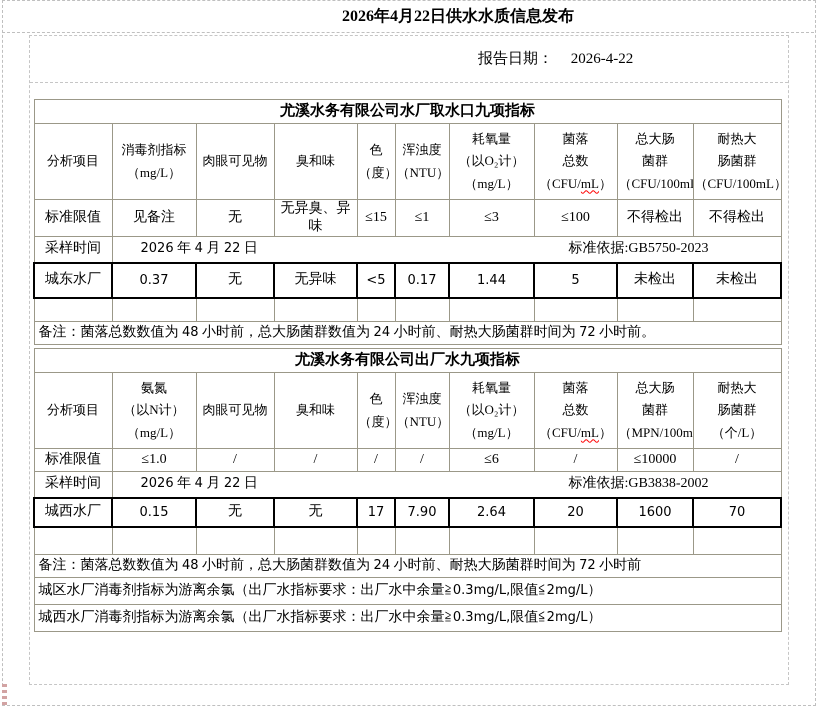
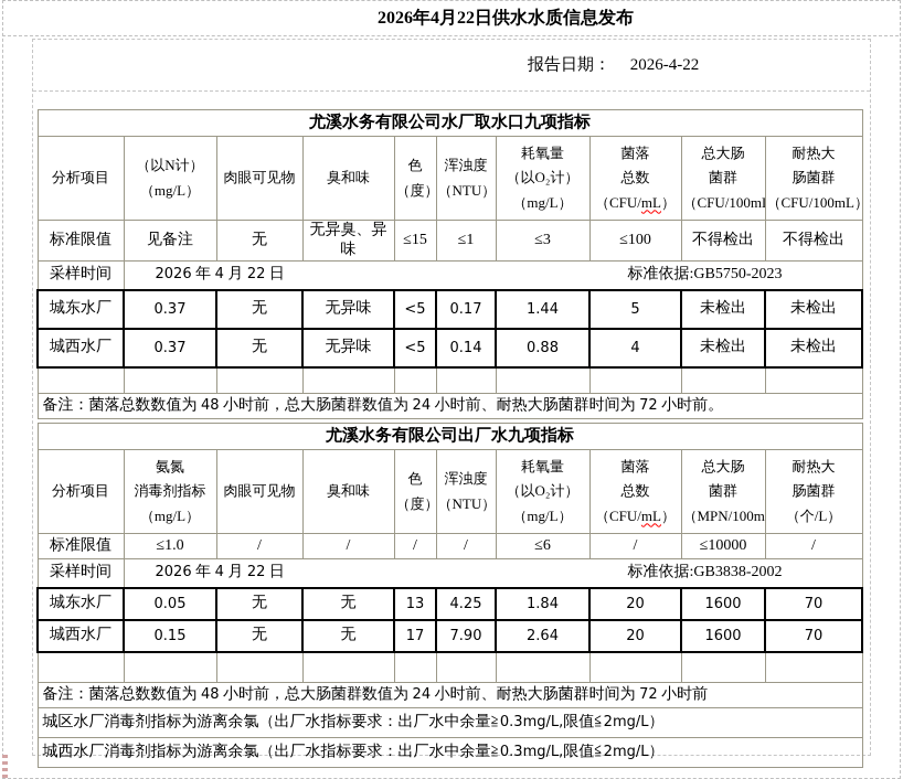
  2026年4月22日供水水质信息发布
  报告日期： 2026-4-22
  尤溪水务有限公司水厂取水口九项指标
- 分析项目	消毒剂指标（mg/L）	肉眼可见物	臭和味	色（度）	浑浊度（NTU）	耗氧量（以O₂计）（mg/L）	菌落总数（CFU/mL）	总大肠菌群（CFU/100m	耐热大肠菌群（CFU/100mL）
+ 分析项目	（以N计）（mg/L）	肉眼可见物	臭和味	色（度）	浑浊度（NTU）	耗氧量（以O₂计）（mg/L）	菌落总数（CFU/mL）	总大肠菌群（CFU/100m	耐热大肠菌群（CFU/100mL）
  标准限值	见备注	无	无异臭、异味	≤15	≤1	≤3	≤100	不得检出	不得检出
  采样时间	标准依据:GB5750-20232026 年 4 月 22 日
  城东水厂	0.37	无	无异味	<5	0.17	1.44	5	未检出	未检出
+ 城西水厂	0.37	无	无异味	<5	0.14	0.88	4	未检出	未检出
  备注：菌落总数数值为 48 小时前，总大肠菌群数值为 24 小时前、耐热大肠菌群时间为 72 小时前。
  尤溪水务有限公司出厂水九项指标
- 分析项目	氨氮（以N计）（mg/L）	肉眼可见物	臭和味	色（度）	浑浊度（NTU）	耗氧量（以O₂计）（mg/L）	菌落总数（CFU/mL）	总大肠菌群（MPN/100m	耐热大肠菌群（个/L）
+ 分析项目	氨氮消毒剂指标（mg/L）	肉眼可见物	臭和味	色（度）	浑浊度（NTU）	耗氧量（以O₂计）（mg/L）	菌落总数（CFU/mL）	总大肠菌群（MPN/100m	耐热大肠菌群（个/L）
  标准限值	≤1.0	/	/	/	/	≤6	/	≤10000	/
  采样时间	标准依据:GB3838-20022026 年 4 月 22 日
+ 城东水厂	0.05	无	无	13	4.25	1.84	20	1600	70
  城西水厂	0.15	无	无	17	7.90	2.64	20	1600	70
  备注：菌落总数数值为 48 小时前，总大肠菌群数值为 24 小时前、耐热大肠菌群时间为 72 小时前
  城区水厂消毒剂指标为游离余氯（出厂水指标要求：出厂水中余量≧0.3mg/L,限值≦2mg/L）
  城西水厂消毒剂指标为游离余氯（出厂水指标要求：出厂水中余量≧0.3mg/L,限值≦2mg/L）
